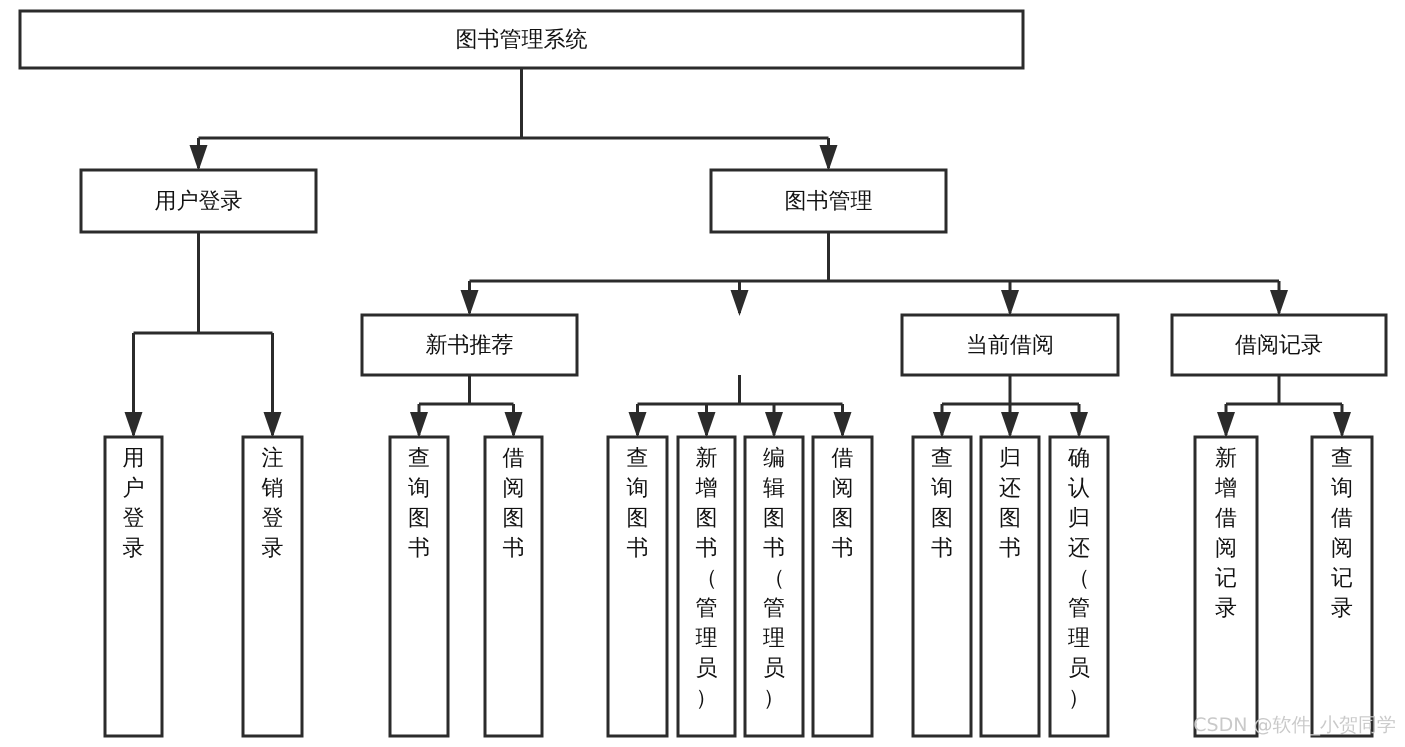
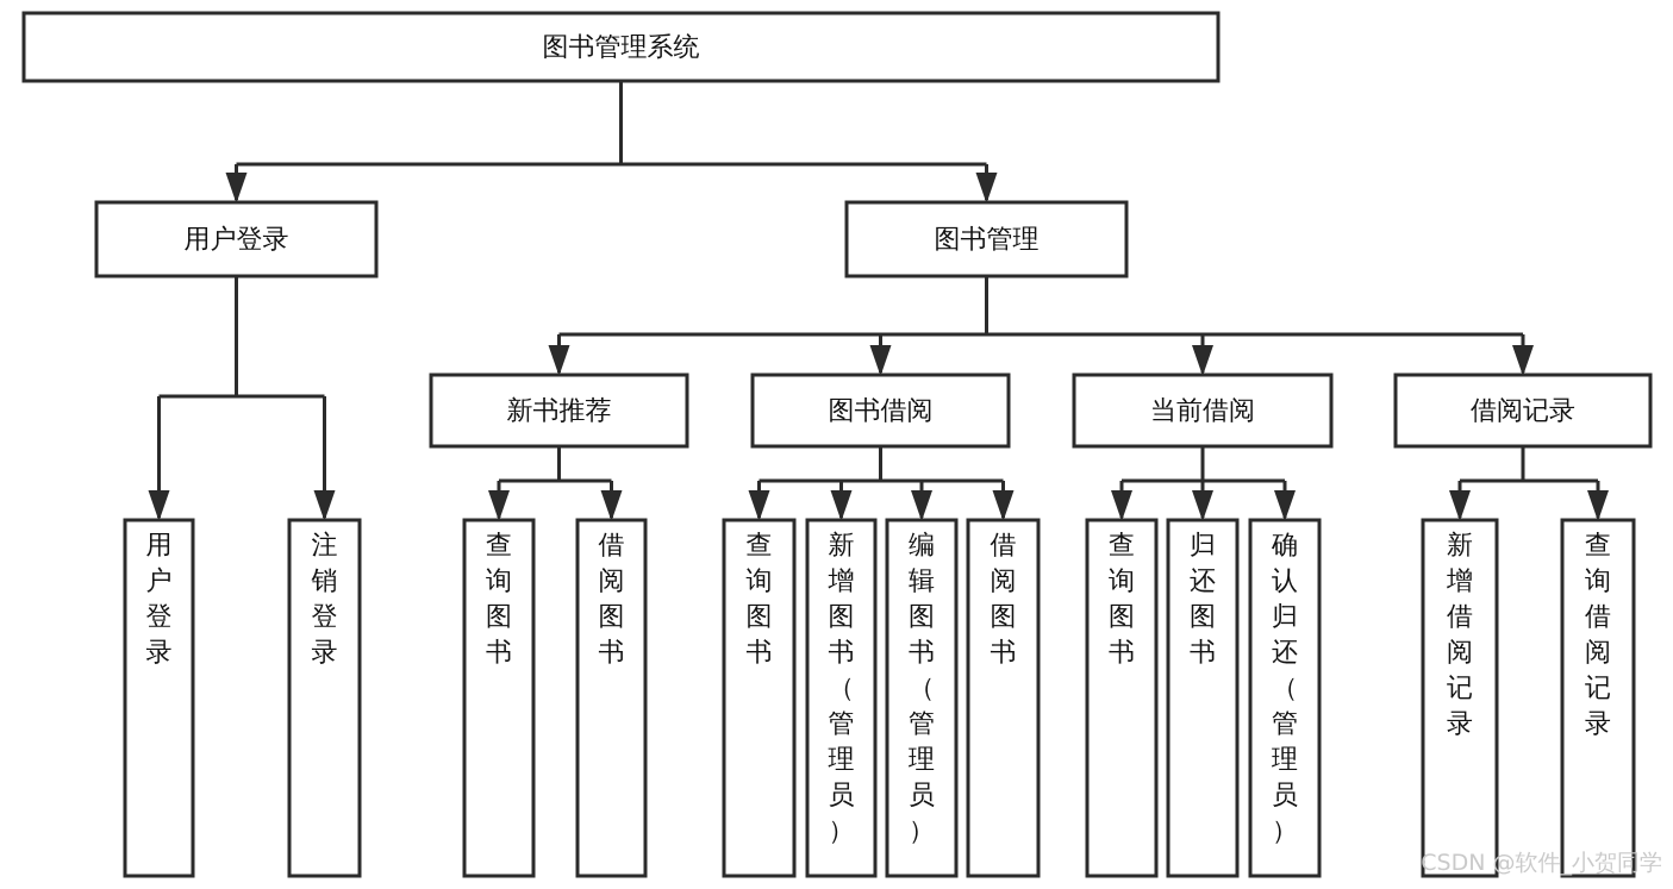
  图书管理系统
  用户登录
  图书管理
  新书推荐
+ 图书借阅
  当前借阅
  借阅记录
  用户登录
  注销登录
  查询图书
  借阅图书
  查询图书
  新增图书（管理员）
  编辑图书（管理员）
  借阅图书
  查询图书
  归还图书
  确认归还（管理员）
  新增借阅记录
  查询借阅记录
  CSDN @软件_小贺同学
